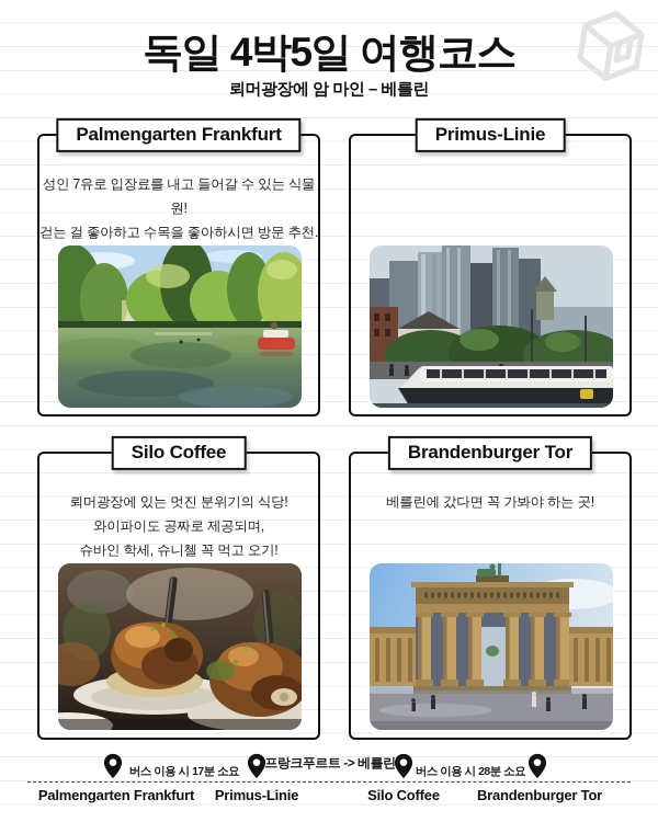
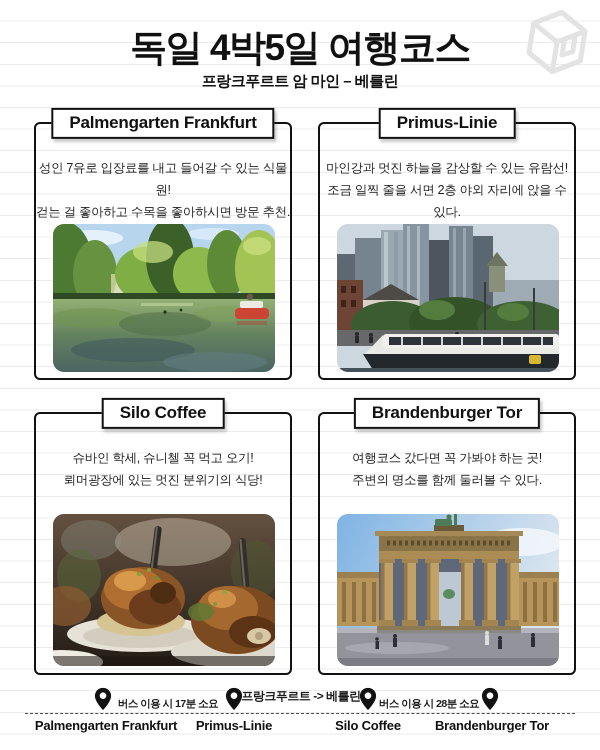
  독일 4박5일 여행코스
- 뢰머광장에 암 마인 – 베를린
+ 프랑크푸르트 암 마인 – 베를린
  Palmengarten Frankfurt
  성인 7유로 입장료를 내고 들어갈 수 있는 식물원!
  걷는 걸 좋아하고 수목을 좋아하시면 방문 추천.
  Primus-Linie
+ 마인강과 멋진 하늘을 감상할 수 있는 유람선!
+ 조금 일찍 줄을 서면 2층 야외 자리에 앉을 수 있다.
  Silo Coffee
- 뢰머광장에 있는 멋진 분위기의 식당!
+ 슈바인 학세, 슈니첼 꼭 먹고 오기!
- 와이파이도 공짜로 제공되며,
- 슈바인 학세, 슈니첼 꼭 먹고 오기!
+ 뢰머광장에 있는 멋진 분위기의 식당!
  Brandenburger Tor
- 베를린에 갔다면 꼭 가봐야 하는 곳!
+ 여행코스 갔다면 꼭 가봐야 하는 곳!
+ 주변의 명소를 함께 둘러볼 수 있다.
  버스 이용 시 17분 소요
  프랑크푸르트 -> 베를린
  버스 이용 시 28분 소요
  Palmengarten Frankfurt
  Primus-Linie
  Silo Coffee
  Brandenburger Tor
